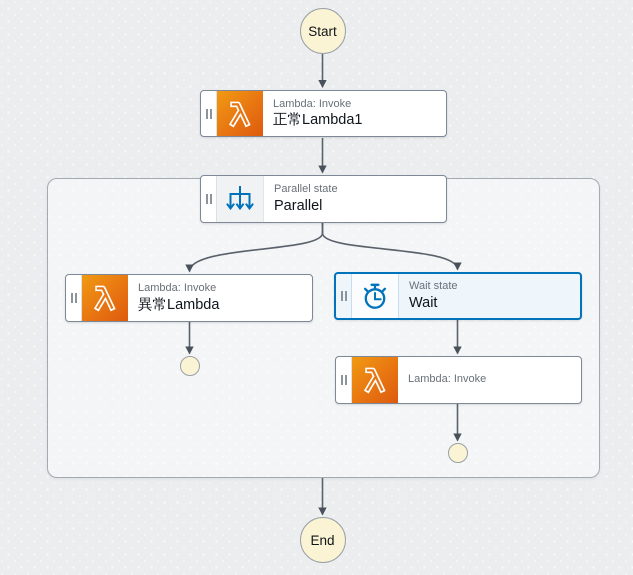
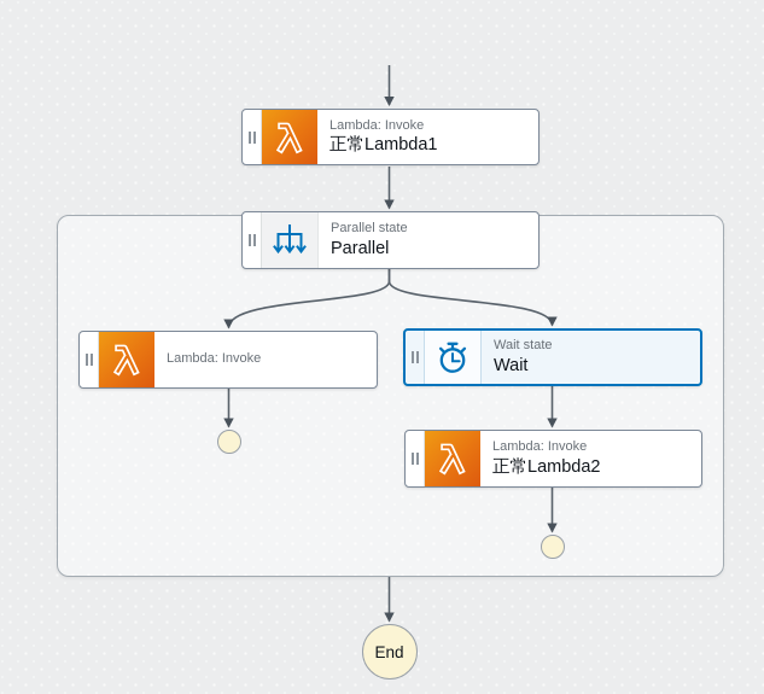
- Start
  Lambda: Invoke
  正常Lambda1
  Parallel state
  Parallel
  Lambda: Invoke
- 異常Lambda
  Wait state
  Wait
  Lambda: Invoke
+ 正常Lambda2
  End
